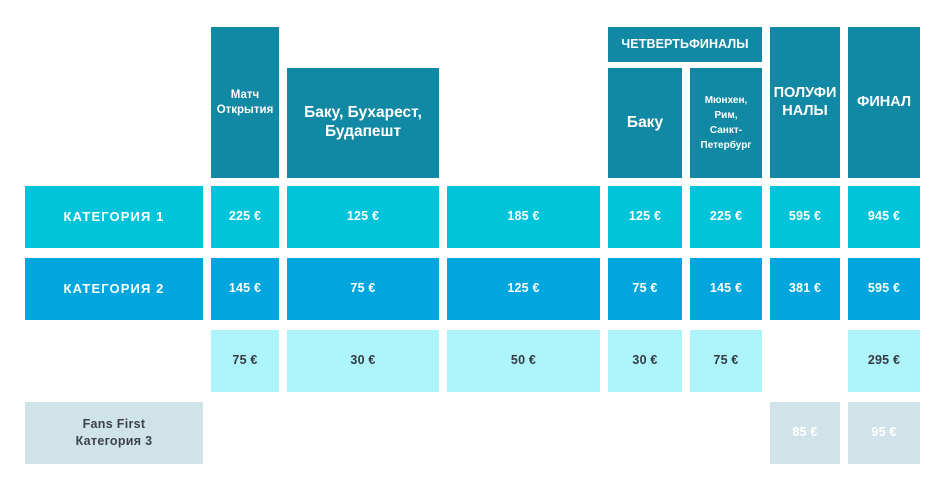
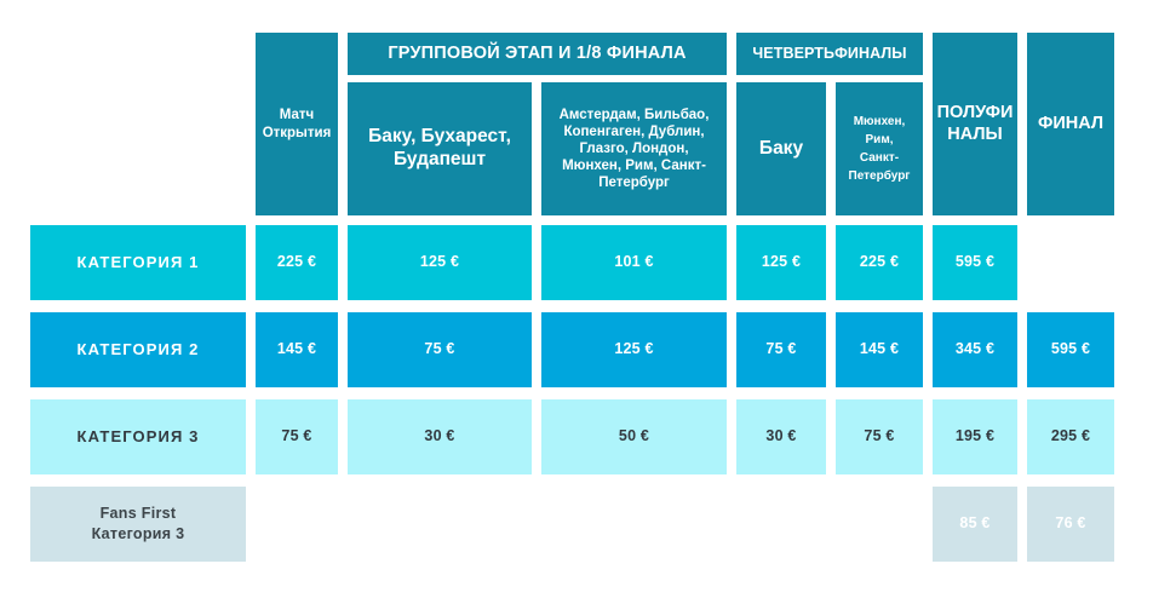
+ ГРУППОВОЙ ЭТАП И 1/8 ФИНАЛА
  ЧЕТВЕРТЬФИНАЛЫ
  Матч
  Открытия
  Баку, Бухарест,
  Будапешт
+ Амстердам, Бильбао, Копенгаген, Дублин, Глазго, Лондон, Мюнхен, Рим, Санкт-Петербург
  Баку
  Мюнхен,
  Рим,
  Санкт-
  Петербург
  ПОЛУФИ
  НАЛЫ
  ФИНАЛ
  КАТЕГОРИЯ 1
  225 €
  125 €
- 185 €
+ 101 €
  125 €
  225 €
  595 €
- 945 €
  КАТЕГОРИЯ 2
  145 €
  75 €
  125 €
  75 €
  145 €
- 381 €
+ 345 €
  595 €
+ КАТЕГОРИЯ 3
  75 €
  30 €
  50 €
  30 €
  75 €
+ 195 €
  295 €
  Fans First
  Категория 3
  85 €
- 95 €
+ 76 €
